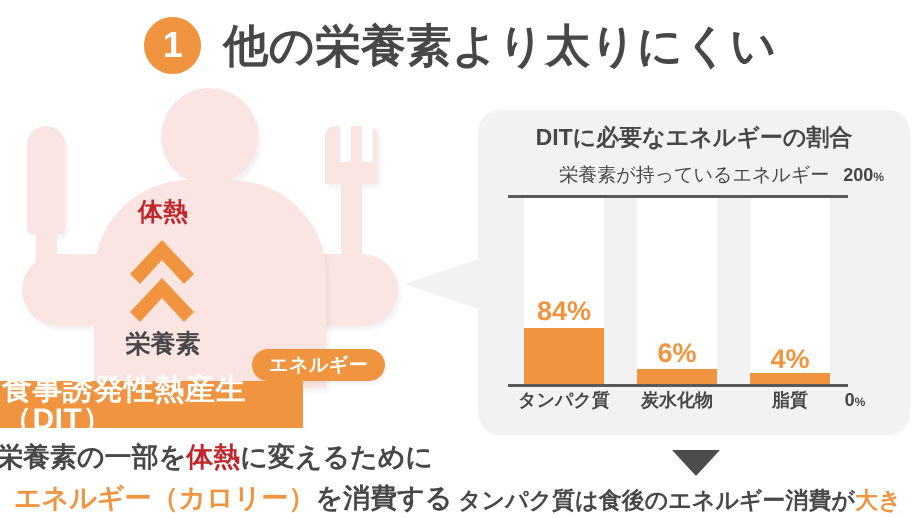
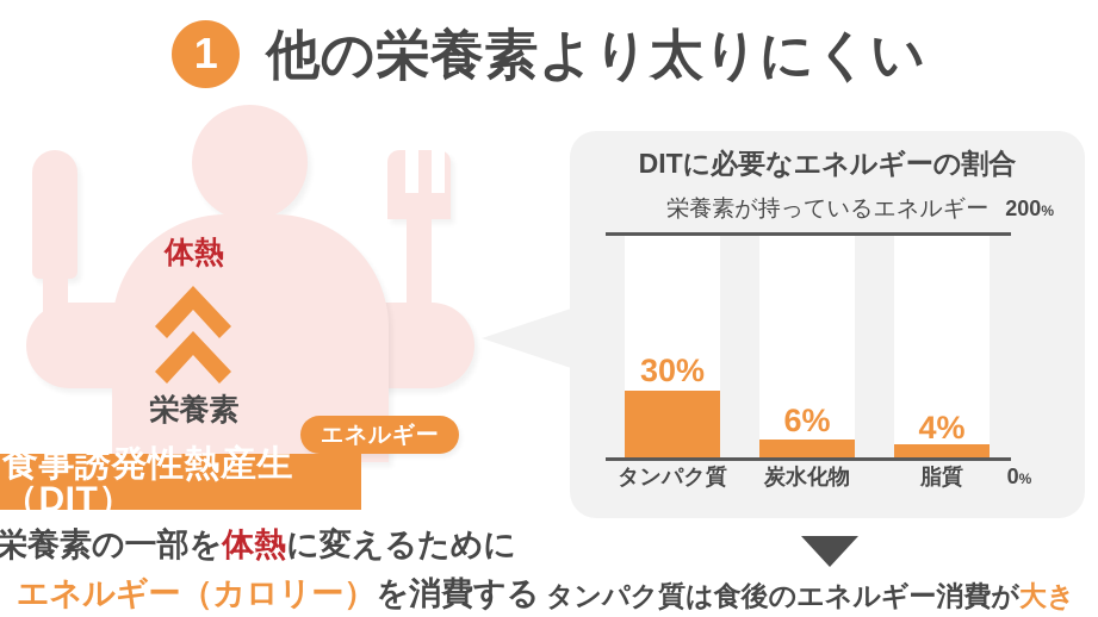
  1
  他の栄養素より太りにくい
  体熱
  栄養素
  エネルギー
  DITに必要なエネルギーの割合
  栄養素が持っているエネルギー
  200%
- 84%
+ 30%
  タンパク質
  6%
  炭水化物
  4%
  脂質
  0%
  食事誘発性熱産生（DIT）
  栄養素の一部を体熱に変えるために
  エネルギー（カロリー）を消費する
  タンパク質は食後のエネルギー消費が大き
